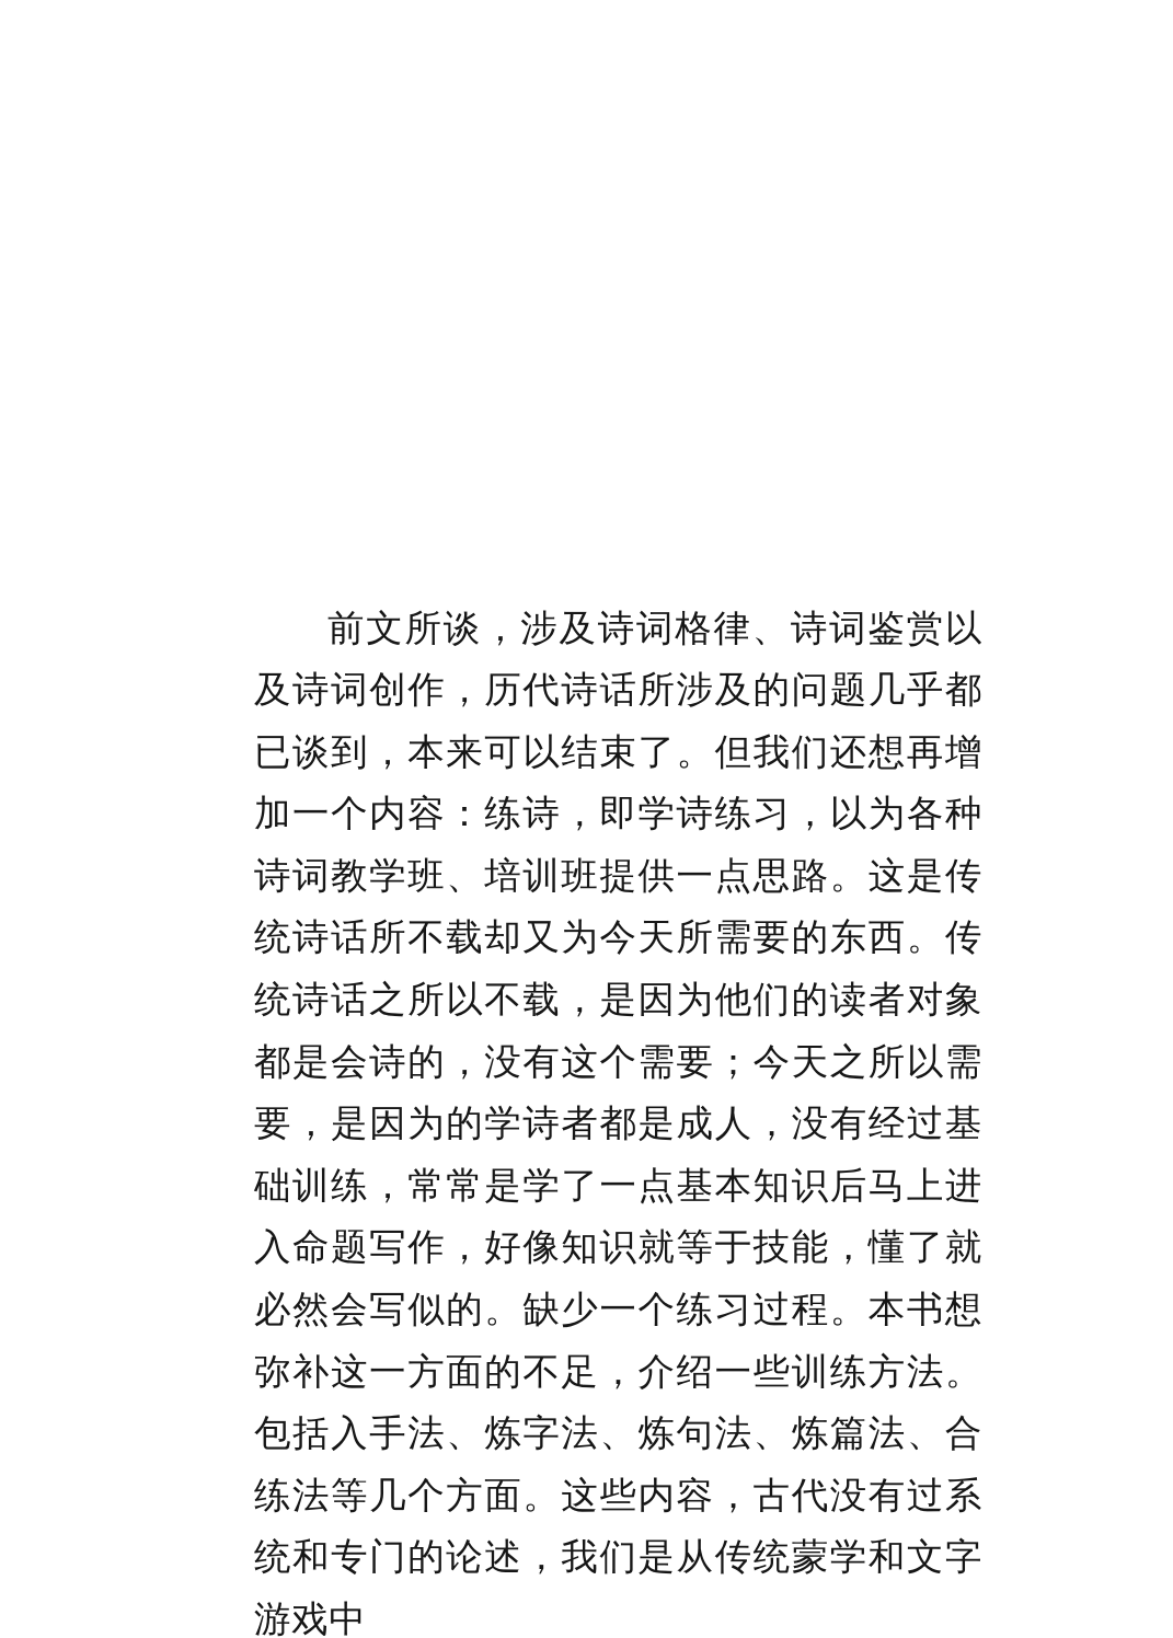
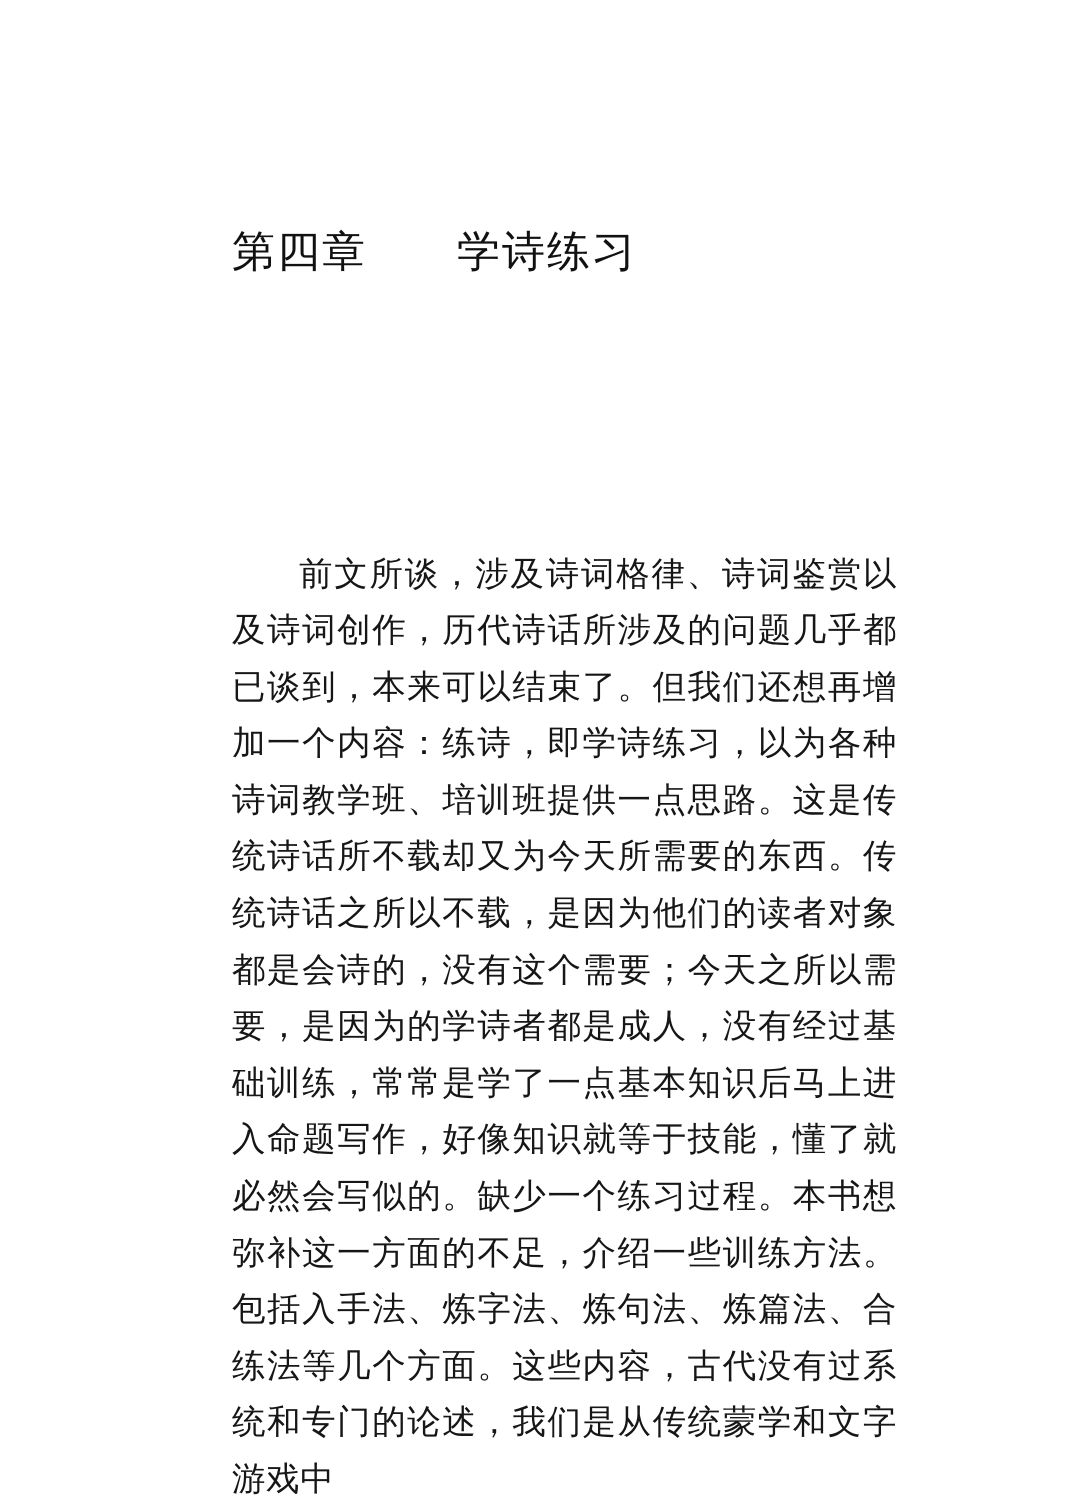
+ 第四章 学诗练习
  前文所谈，涉及诗词格律、诗词鉴赏以及诗词创作，历代诗话所涉及的问题几乎都已谈到，本来可以结束了。但我们还想再增加一个内容：练诗，即学诗练习，以为各种诗词教学班、培训班提供一点思路。这是传统诗话所不载却又为今天所需要的东西。传统诗话之所以不载，是因为他们的读者对象都是会诗的，没有这个需要；今天之所以需要，是因为的学诗者都是成人，没有经过基础训练，常常是学了一点基本知识后马上进入命题写作，好像知识就等于技能，懂了就必然会写似的。缺少一个练习过程。本书想弥补这一方面的不足，介绍一些训练方法。包括入手法、炼字法、炼句法、炼篇法、合练法等几个方面。这些内容，古代没有过系统和专门的论述，我们是从传统蒙学和文字游戏中
